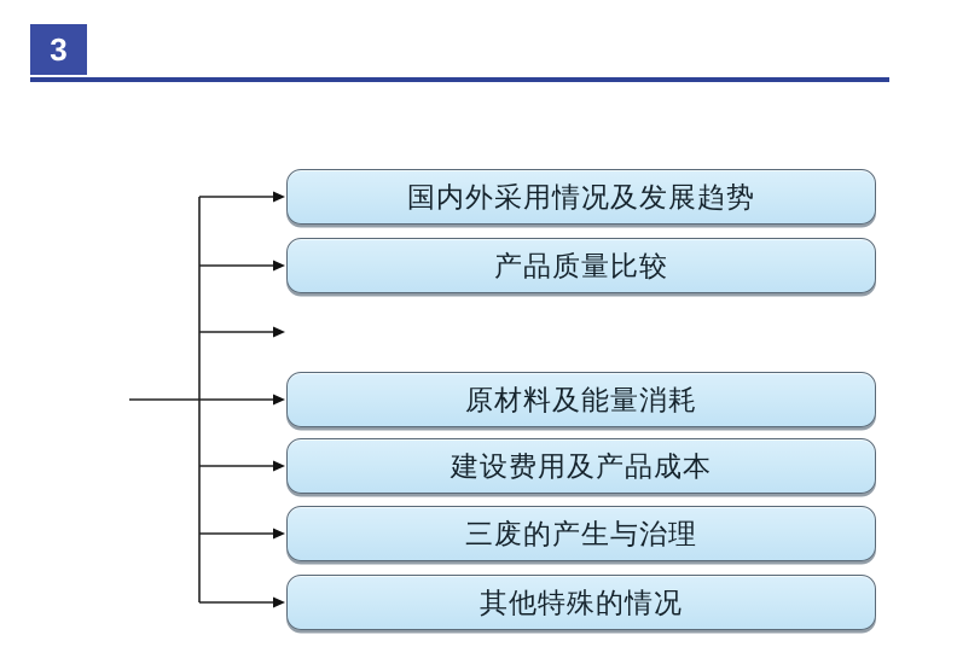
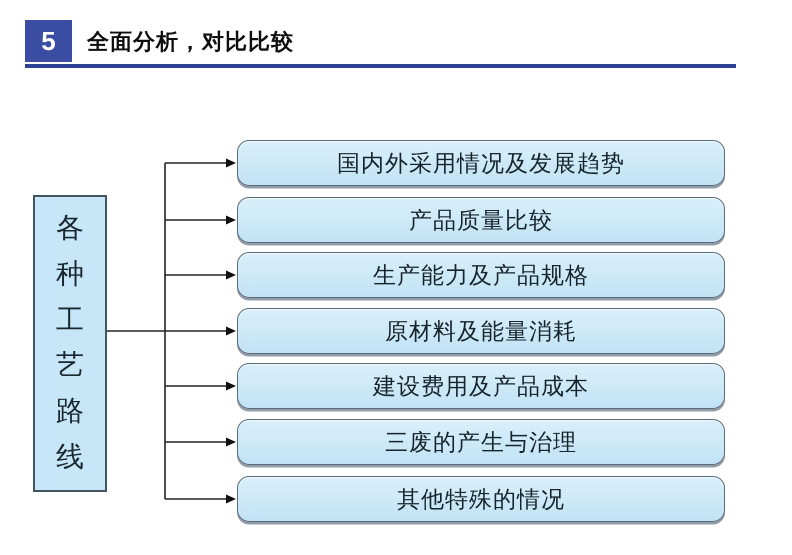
- 3
+ 5
+ 全面分析，对比比较
+ 各
+ 种
+ 工
+ 艺
+ 路
+ 线
  国内外采用情况及发展趋势
  产品质量比较
+ 生产能力及产品规格
  原材料及能量消耗
  建设费用及产品成本
  三废的产生与治理
  其他特殊的情况
